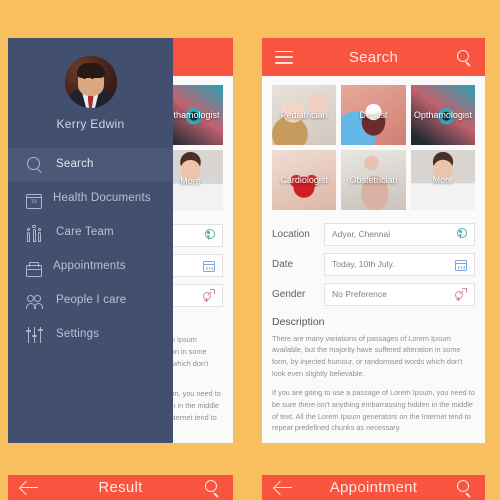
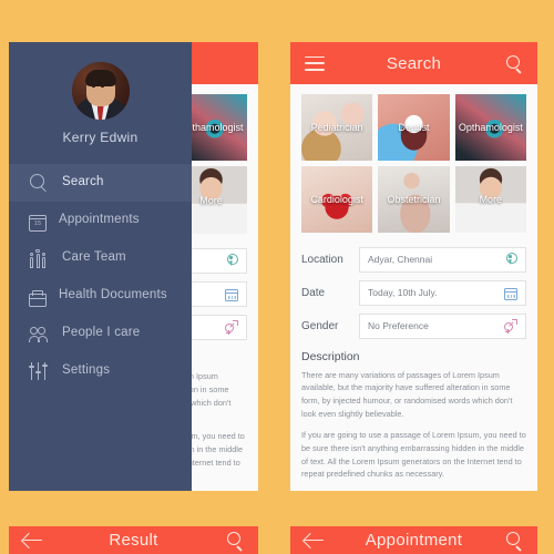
  thamologist
  More
  Kerry Edwin
  Search
- Health Documents
+ Appointments
  Care Team
- Appointments
+ Health Documents
  People I care
  Settings
  Search
  Pediatrician
  Dentist
  Opthamologist
  Cardiologist
  Obstetrician
  More
  Location
  Adyar, Chennai
  Date
  Today, 10th July.
  Gender
  No Preference
  Description
  There are many variations of passages of Lorem Ipsum available, but the majority have suffered alteration in some form, by injected humour, or randomised words which don't look even slightly believable.
  If you are going to use a passage of Lorem Ipsum, you need to be sure there isn't anything embarrassing hidden in the middle of text. All the Lorem Ipsum generators on the Internet tend to repeat predefined chunks as necessary.
  Result
  Appointment
